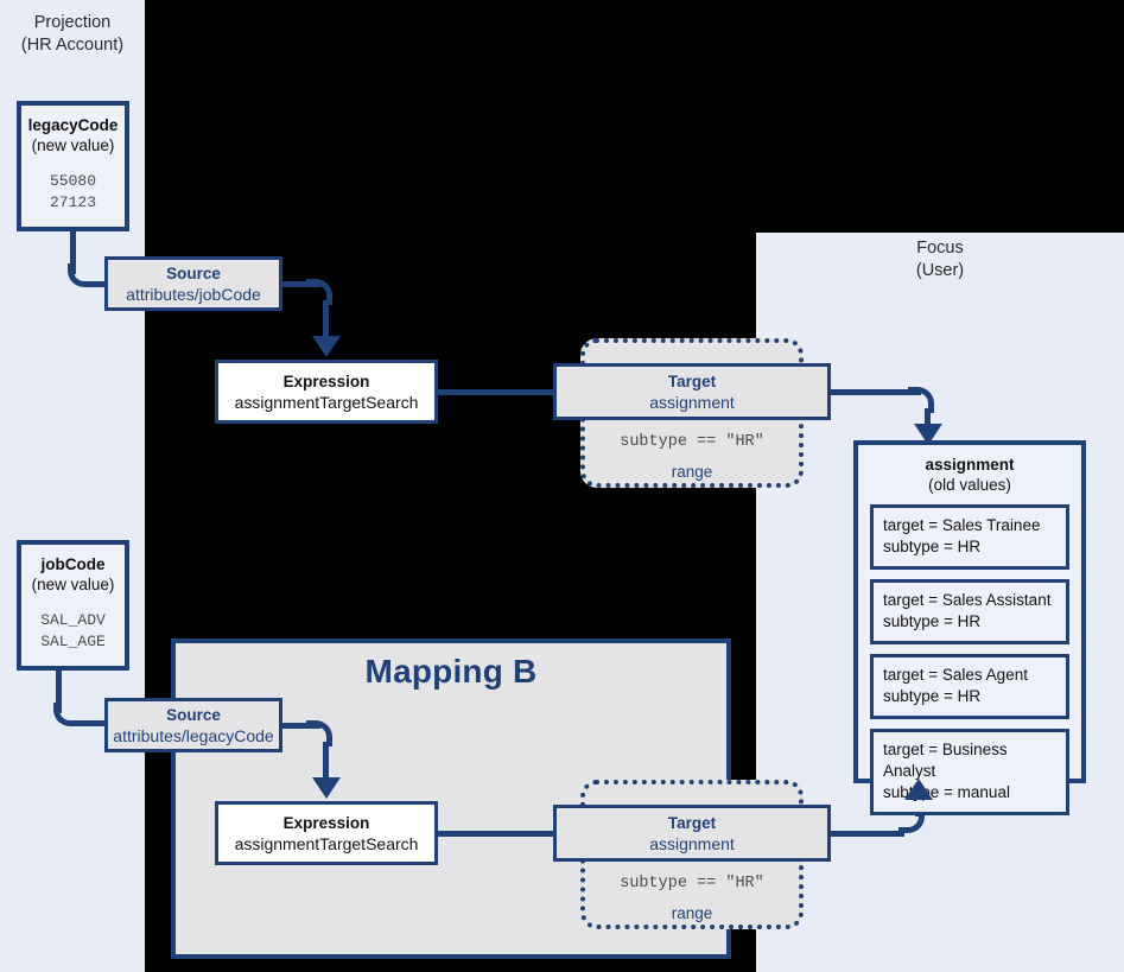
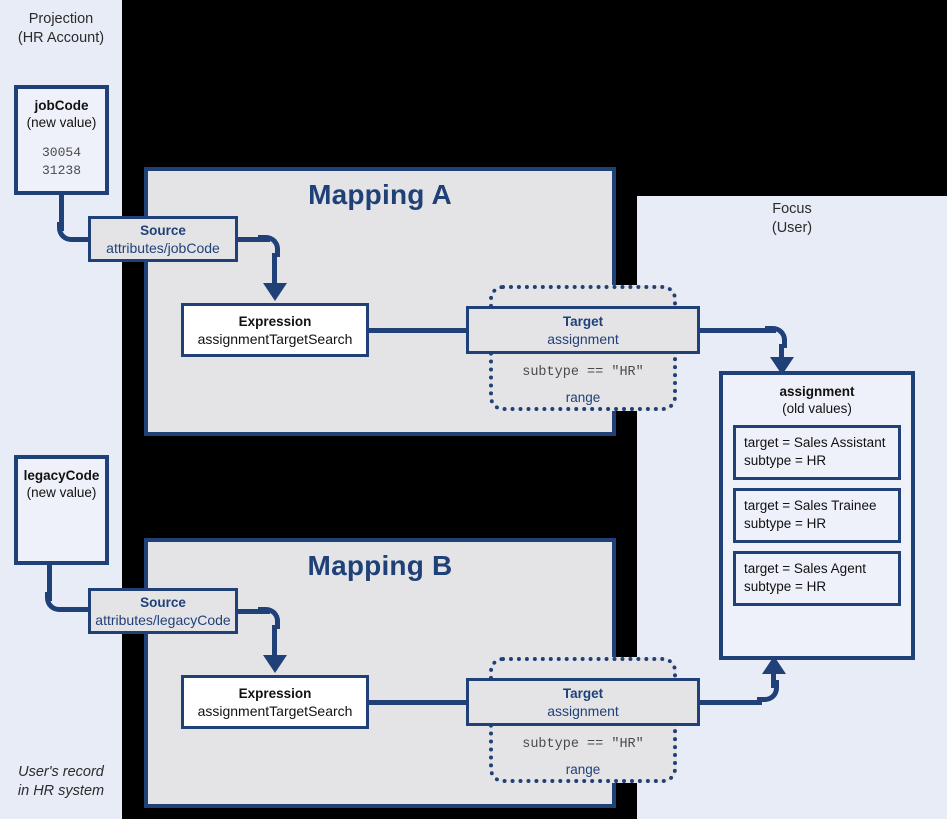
  Projection
  (HR Account)
+ User's record
+ in HR system
  Focus
  (User)
+ Mapping A
  Mapping B
- legacyCode
+ jobCode
  (new value)
- 55080
+ 30054
- 27123
+ 31238
- jobCode
+ legacyCode
  (new value)
- SAL_ADV
- SAL_AGE
  Source
  attributes/jobCode
  Source
  attributes/legacyCode
  Expression
  assignmentTargetSearch
  Expression
  assignmentTargetSearch
  subtype == "HR"
  range
  subtype == "HR"
  range
  Target
  assignment
  Target
  assignment
  assignment
  (old values)
- target = Sales Trainee
+ target = Sales Assistant
  subtype = HR
- target = Sales Assistant
+ target = Sales Trainee
  subtype = HR
  target = Sales Agent
  subtype = HR
- target = Business Analyst
- subtype = manual
